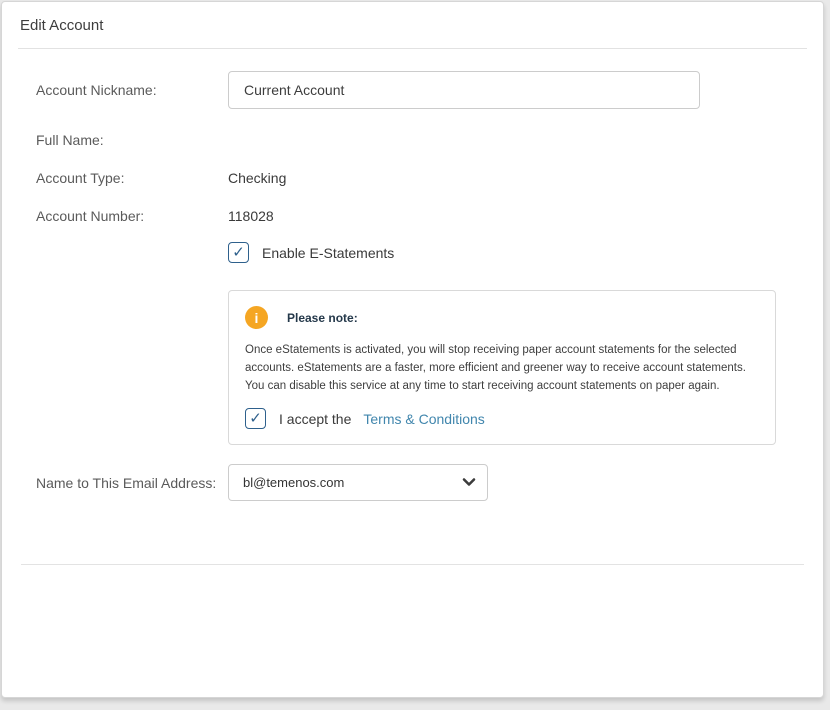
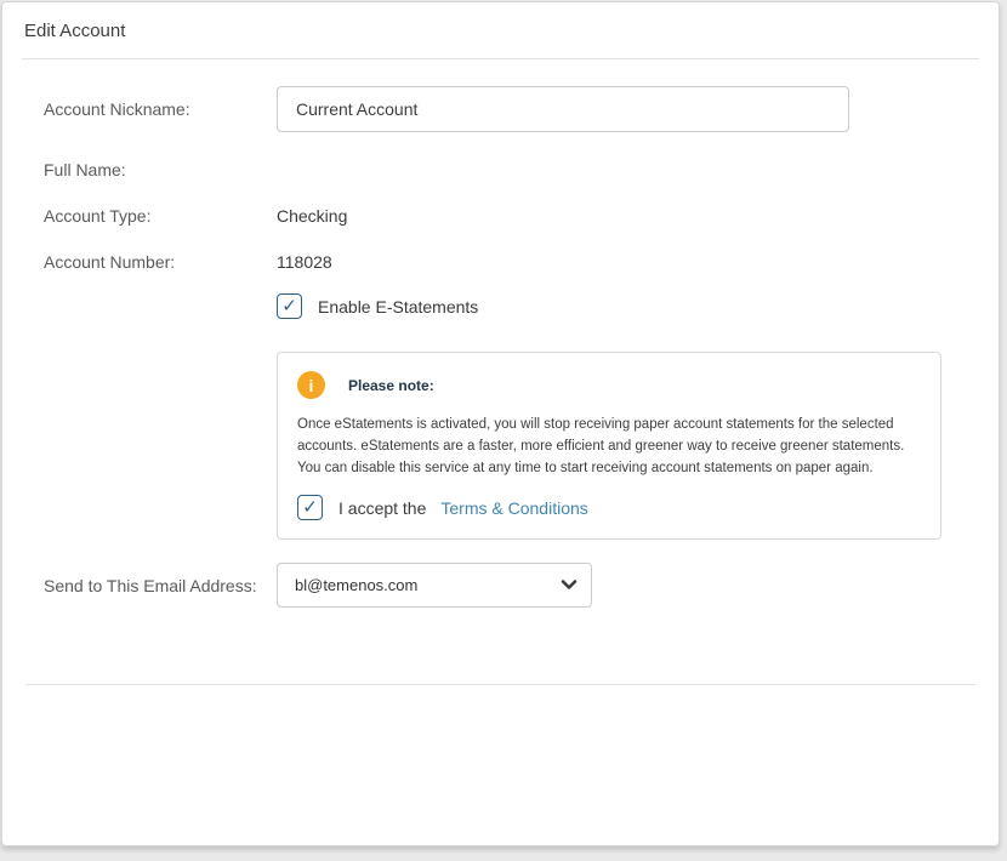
  Edit Account
  Account Nickname:
  Current Account
  Full Name:
  Account Type:
  Checking
  Account Number:
  118028
  Enable E-Statements
  i
  Please note:
- Once eStatements is activated, you will stop receiving paper account statements for the selected accounts. eStatements are a faster, more efficient and greener way to receive account statements. You can disable this service at any time to start receiving account statements on paper again.
+ Once eStatements is activated, you will stop receiving paper account statements for the selected accounts. eStatements are a faster, more efficient and greener way to receive greener statements. You can disable this service at any time to start receiving account statements on paper again.
  I accept the
  Terms & Conditions
- Name to This Email Address:
+ Send to This Email Address:
  bl@temenos.com
